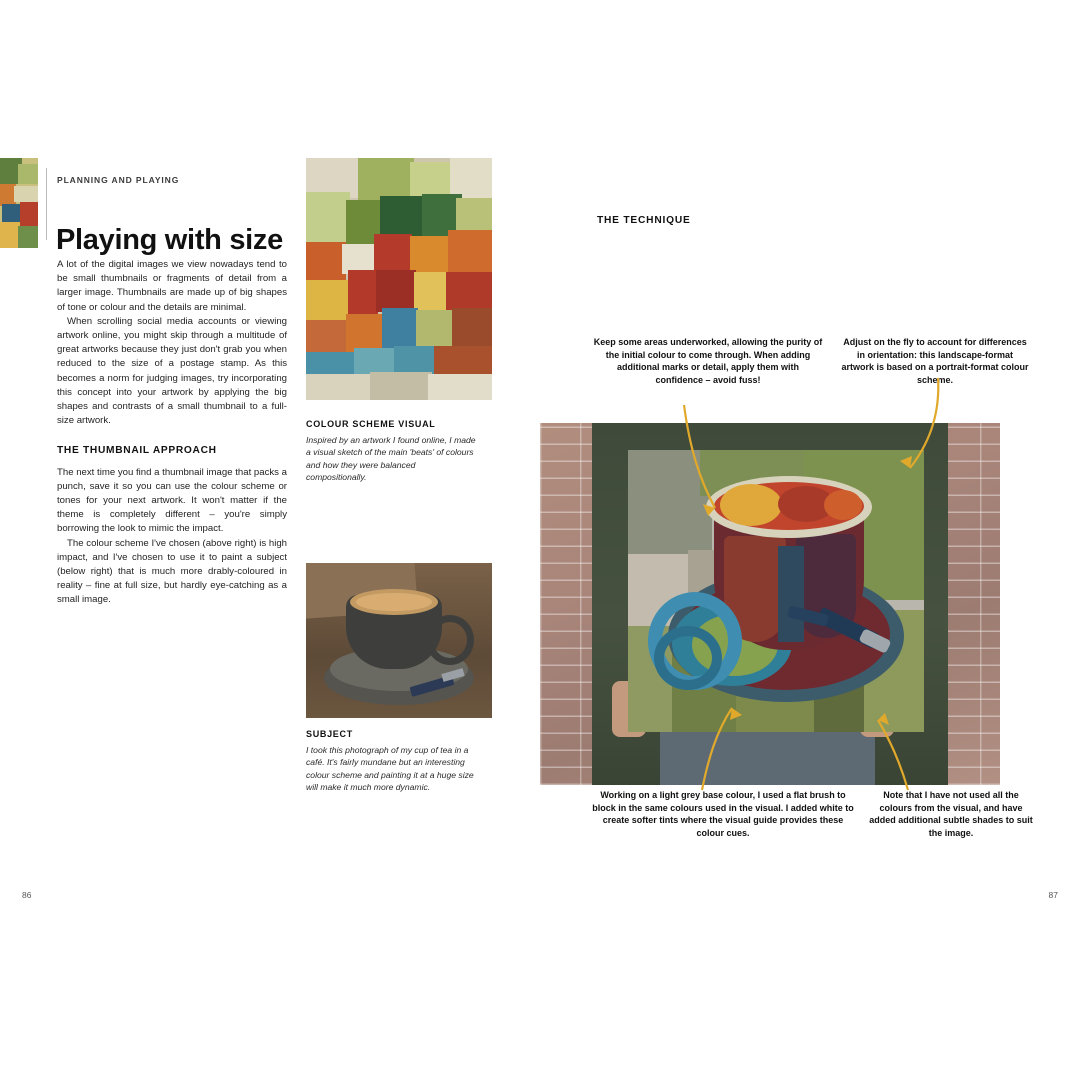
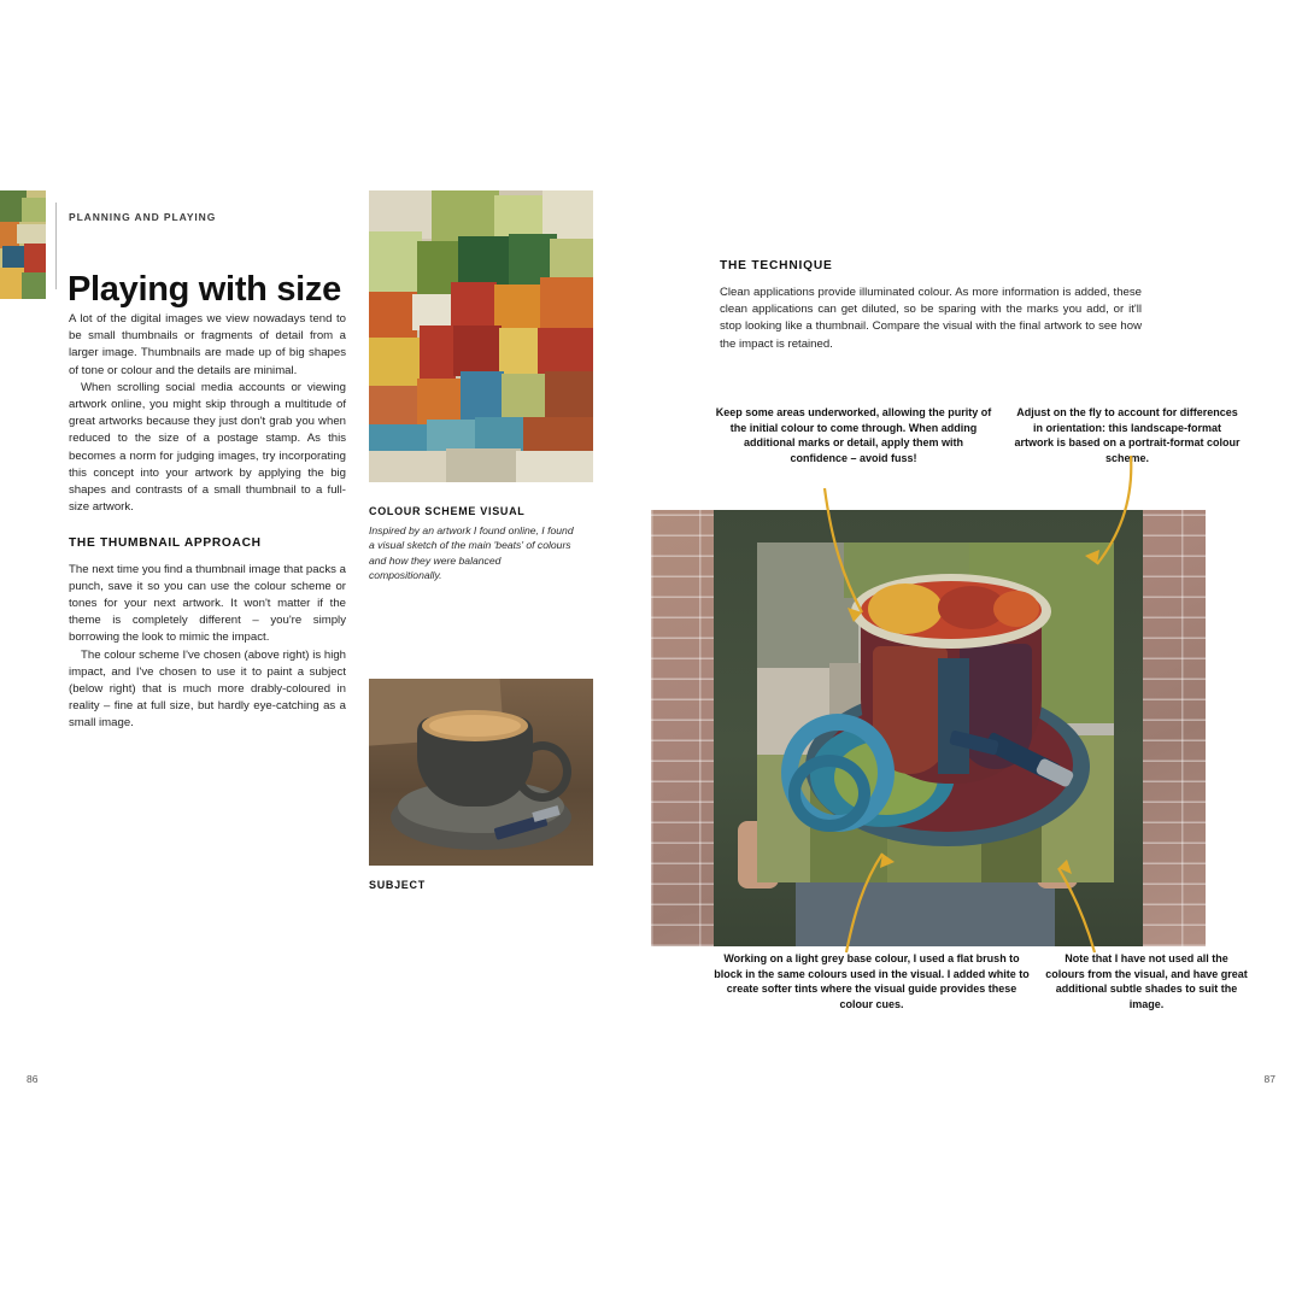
  PLANNING AND PLAYING
  Playing with size
  A lot of the digital images we view nowadays tend to be small thumbnails or fragments of detail from a larger image. Thumbnails are made up of big shapes of tone or colour and the details are minimal.
  When scrolling social media accounts or viewing artwork online, you might skip through a multitude of great artworks because they just don't grab you when reduced to the size of a postage stamp. As this becomes a norm for judging images, try incorporating this concept into your artwork by applying the big shapes and contrasts of a small thumbnail to a full-size artwork.
  THE THUMBNAIL APPROACH
  The next time you find a thumbnail image that packs a punch, save it so you can use the colour scheme or tones for your next artwork. It won't matter if the theme is completely different – you're simply borrowing the look to mimic the impact.
  The colour scheme I've chosen (above right) is high impact, and I've chosen to use it to paint a subject (below right) that is much more drably-coloured in reality – fine at full size, but hardly eye-catching as a small image.
  COLOUR SCHEME VISUAL
- Inspired by an artwork I found online, I made a visual sketch of the main 'beats' of colours and how they were balanced compositionally.
+ Inspired by an artwork I found online, I found a visual sketch of the main 'beats' of colours and how they were balanced compositionally.
  SUBJECT
- I took this photograph of my cup of tea in a café. It's fairly mundane but an interesting colour scheme and painting it at a huge size will make it much more dynamic.
  86
  THE TECHNIQUE
+ Clean applications provide illuminated colour. As more information is added, these clean applications can get diluted, so be sparing with the marks you add, or it'll stop looking like a thumbnail. Compare the visual with the final artwork to see how the impact is retained.
  Keep some areas underworked, allowing the purity of the initial colour to come through. When adding additional marks or detail, apply them with confidence – avoid fuss!
  Adjust on the fly to account for differences in orientation: this landscape-format artwork is based on a portrait-format colour scheme.
  Working on a light grey base colour, I used a flat brush to block in the same colours used in the visual. I added white to create softer tints where the visual guide provides these colour cues.
- Note that I have not used all the colours from the visual, and have added additional subtle shades to suit the image.
+ Note that I have not used all the colours from the visual, and have great additional subtle shades to suit the image.
  87
